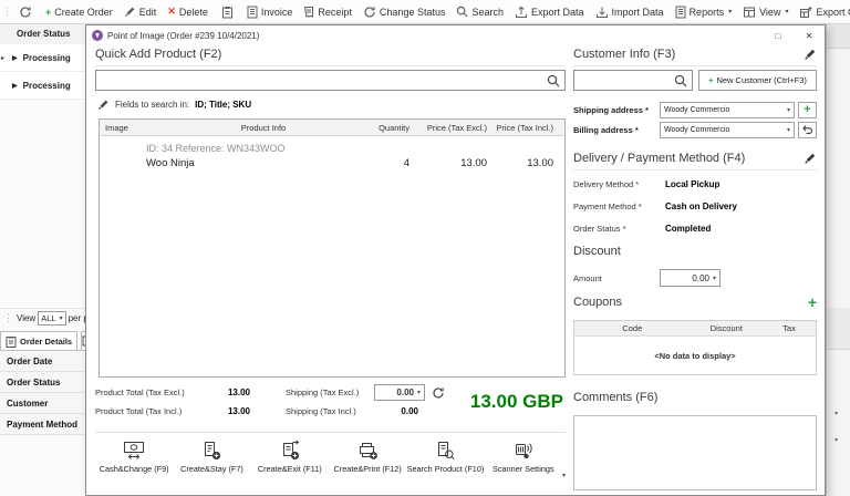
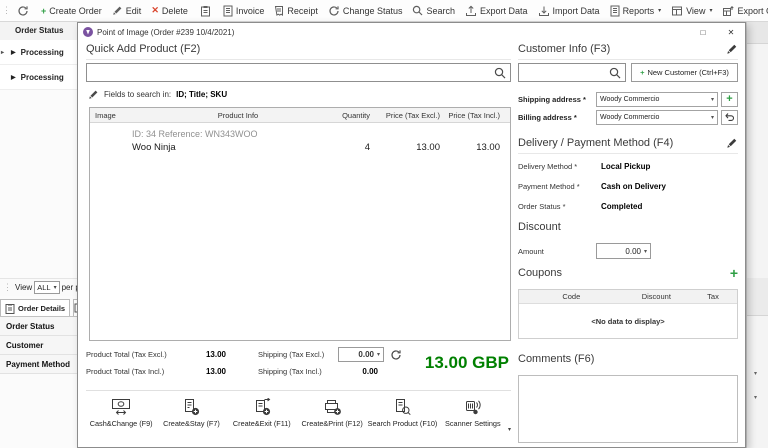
  ⋮
  +
  Create Order
  Edit
  ✕
  Delete
  Invoice
  Receipt
  Change Status
  Search
  Export Data
  Import Data
  Reports
  View
  Order Status
  Processing
  Processing
  ⋮
  View
  ALL
  Order Details
- Order Date
  Order Status
  Customer
  Payment Method
  Point of Image (Order #239 10/4/2021)
  □
  ✕
  Quick Add Product (F2)
  Fields to search in:
  ID; Title; SKU
  Image
  Product Info
  Quantity
  Price (Tax Excl.)
  Price (Tax Incl.)
  ID: 34 Reference: WN343WOO
  Woo Ninja
  4
  13.00
  13.00
  Product Total (Tax Excl.)
  13.00
  Shipping (Tax Excl.)
  0.00
  Product Total (Tax Incl.)
  13.00
  Shipping (Tax Incl.)
  0.00
  13.00 GBP
  Cash&Change (F9)
  Create&Stay (F7)
  Create&Exit (F11)
  Create&Print (F12)
  Search Product (F10)
  Scanner Settings
  Customer Info (F3)
  +
  New Customer (Ctrl+F3)
  Shipping address *
  +
  Billing address *
  Delivery / Payment Method (F4)
  Delivery Method *
  Local Pickup
  Payment Method *
  Cash on Delivery
  Order Status *
  Completed
  Discount
  Amount
  0.00
  Coupons
  +
  Code
  Discount
  Tax
  <No data to display>
  Comments (F6)
